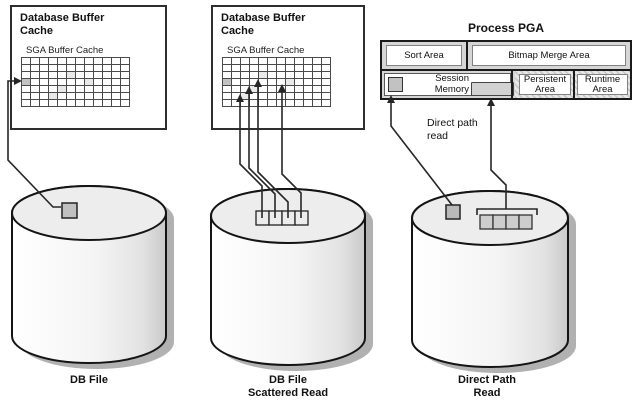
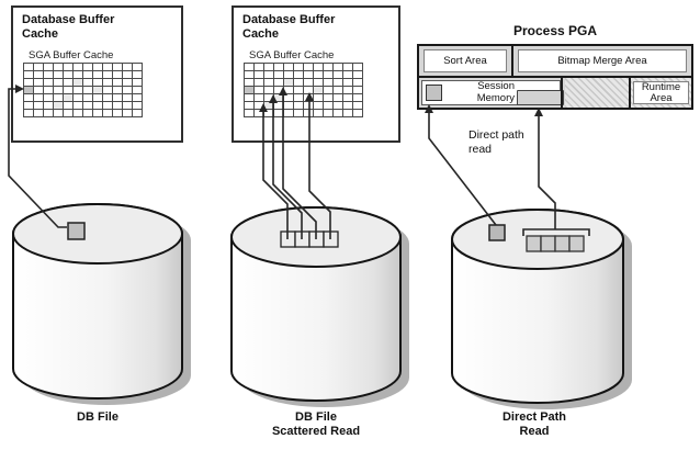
  Database Buffer Cache
  SGA Buffer Cache
  Database Buffer Cache
  SGA Buffer Cache
  Process PGA
  Sort Area
  Bitmap Merge Area
  Session Memory
- Persistent Area
  Runtime Area
  Direct path read
  DB File
  DB File
  Scattered Read
  Direct Path
  Read
